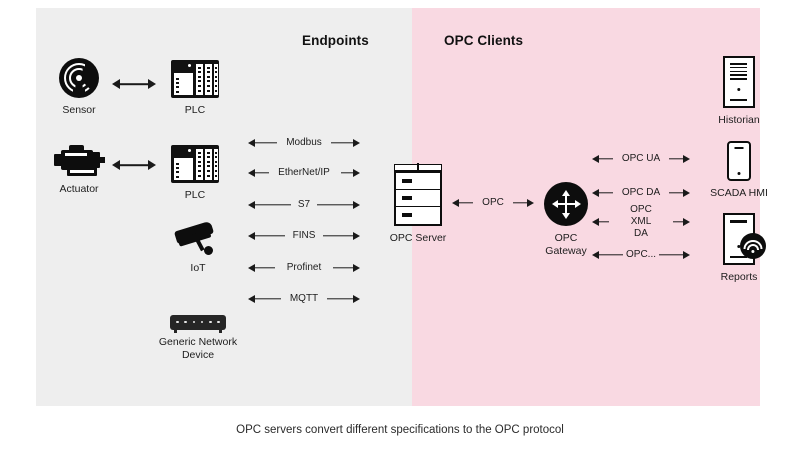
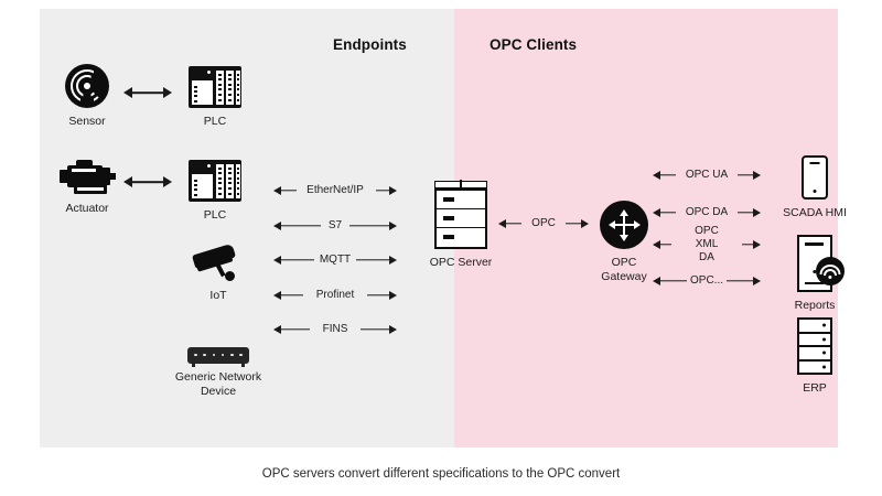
  Endpoints
  OPC Clients
  Sensor
  Actuator
  IoT
  Generic Network
  Device
  PLC
  PLC
- Modbus
  EtherNet/IP
  S7
- FINS
+ MQTT
  Profinet
- MQTT
+ FINS
  OPC Server
  OPC
  OPC
  Gateway
  OPC UA
  OPC DA
  OPC XML
  DA
  OPC...
- Historian
  SCADA HMI
  Reports
+ ERP
- OPC servers convert different specifications to the OPC protocol
+ OPC servers convert different specifications to the OPC convert
